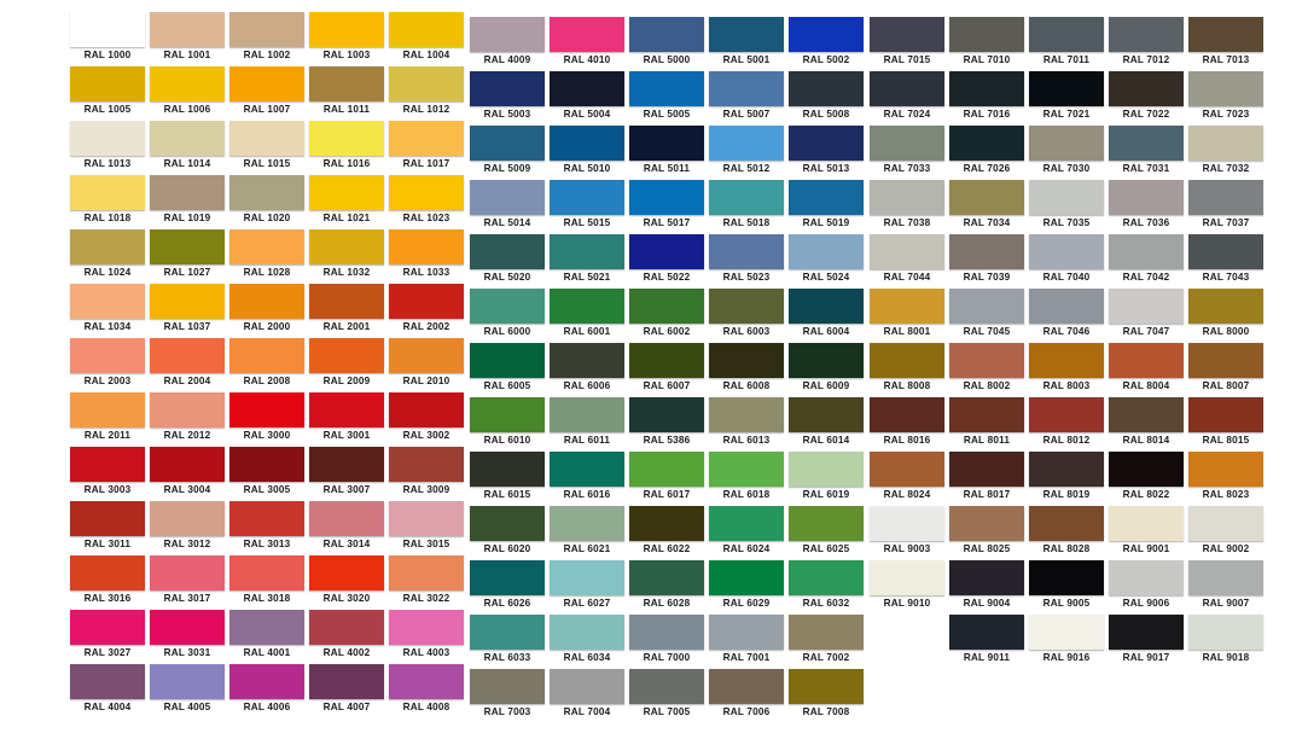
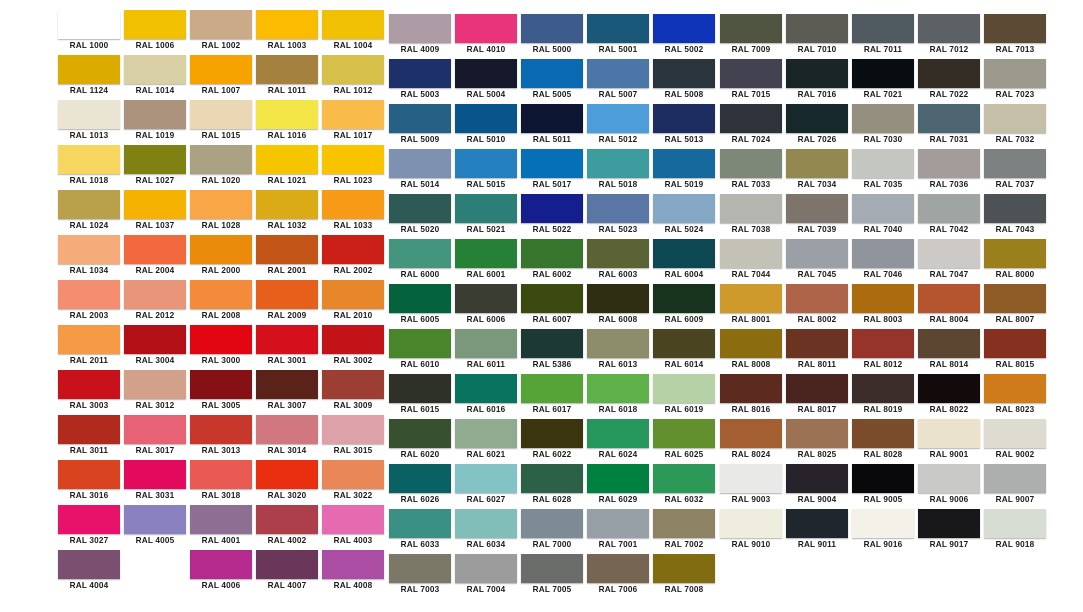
  RAL 1000
- RAL 1005
+ RAL 1124
  RAL 1013
  RAL 1018
  RAL 1024
  RAL 1034
  RAL 2003
  RAL 2011
  RAL 3003
  RAL 3011
  RAL 3016
  RAL 3027
  RAL 4004
- RAL 1001
  RAL 1006
  RAL 1014
  RAL 1019
  RAL 1027
  RAL 1037
  RAL 2004
  RAL 2012
  RAL 3004
  RAL 3012
  RAL 3017
  RAL 3031
  RAL 4005
  RAL 1002
  RAL 1007
  RAL 1015
  RAL 1020
  RAL 1028
  RAL 2000
  RAL 2008
  RAL 3000
  RAL 3005
  RAL 3013
  RAL 3018
  RAL 4001
  RAL 4006
  RAL 1003
  RAL 1011
  RAL 1016
  RAL 1021
  RAL 1032
  RAL 2001
  RAL 2009
  RAL 3001
  RAL 3007
  RAL 3014
  RAL 3020
  RAL 4002
  RAL 4007
  RAL 1004
  RAL 1012
  RAL 1017
  RAL 1023
  RAL 1033
  RAL 2002
  RAL 2010
  RAL 3002
  RAL 3009
  RAL 3015
  RAL 3022
  RAL 4003
  RAL 4008
  RAL 4009
  RAL 5003
  RAL 5009
  RAL 5014
  RAL 5020
  RAL 6000
  RAL 6005
  RAL 6010
  RAL 6015
  RAL 6020
  RAL 6026
  RAL 6033
  RAL 7003
  RAL 4010
  RAL 5004
  RAL 5010
  RAL 5015
  RAL 5021
  RAL 6001
  RAL 6006
  RAL 6011
  RAL 6016
  RAL 6021
  RAL 6027
  RAL 6034
  RAL 7004
  RAL 5000
  RAL 5005
  RAL 5011
  RAL 5017
  RAL 5022
  RAL 6002
  RAL 6007
  RAL 5386
  RAL 6017
  RAL 6022
  RAL 6028
  RAL 7000
  RAL 7005
  RAL 5001
  RAL 5007
  RAL 5012
  RAL 5018
  RAL 5023
  RAL 6003
  RAL 6008
  RAL 6013
  RAL 6018
  RAL 6024
  RAL 6029
  RAL 7001
  RAL 7006
  RAL 5002
  RAL 5008
  RAL 5013
  RAL 5019
  RAL 5024
  RAL 6004
  RAL 6009
  RAL 6014
  RAL 6019
  RAL 6025
  RAL 6032
  RAL 7002
  RAL 7008
+ RAL 7009
  RAL 7015
  RAL 7024
  RAL 7033
  RAL 7038
  RAL 7044
  RAL 8001
  RAL 8008
  RAL 8016
  RAL 8024
  RAL 9003
  RAL 9010
  RAL 7010
  RAL 7016
  RAL 7026
  RAL 7034
  RAL 7039
  RAL 7045
  RAL 8002
  RAL 8011
  RAL 8017
  RAL 8025
  RAL 9004
  RAL 9011
  RAL 7011
  RAL 7021
  RAL 7030
  RAL 7035
  RAL 7040
  RAL 7046
  RAL 8003
  RAL 8012
  RAL 8019
  RAL 8028
  RAL 9005
  RAL 9016
  RAL 7012
  RAL 7022
  RAL 7031
  RAL 7036
  RAL 7042
  RAL 7047
  RAL 8004
  RAL 8014
  RAL 8022
  RAL 9001
  RAL 9006
  RAL 9017
  RAL 7013
  RAL 7023
  RAL 7032
  RAL 7037
  RAL 7043
  RAL 8000
  RAL 8007
  RAL 8015
  RAL 8023
  RAL 9002
  RAL 9007
  RAL 9018
